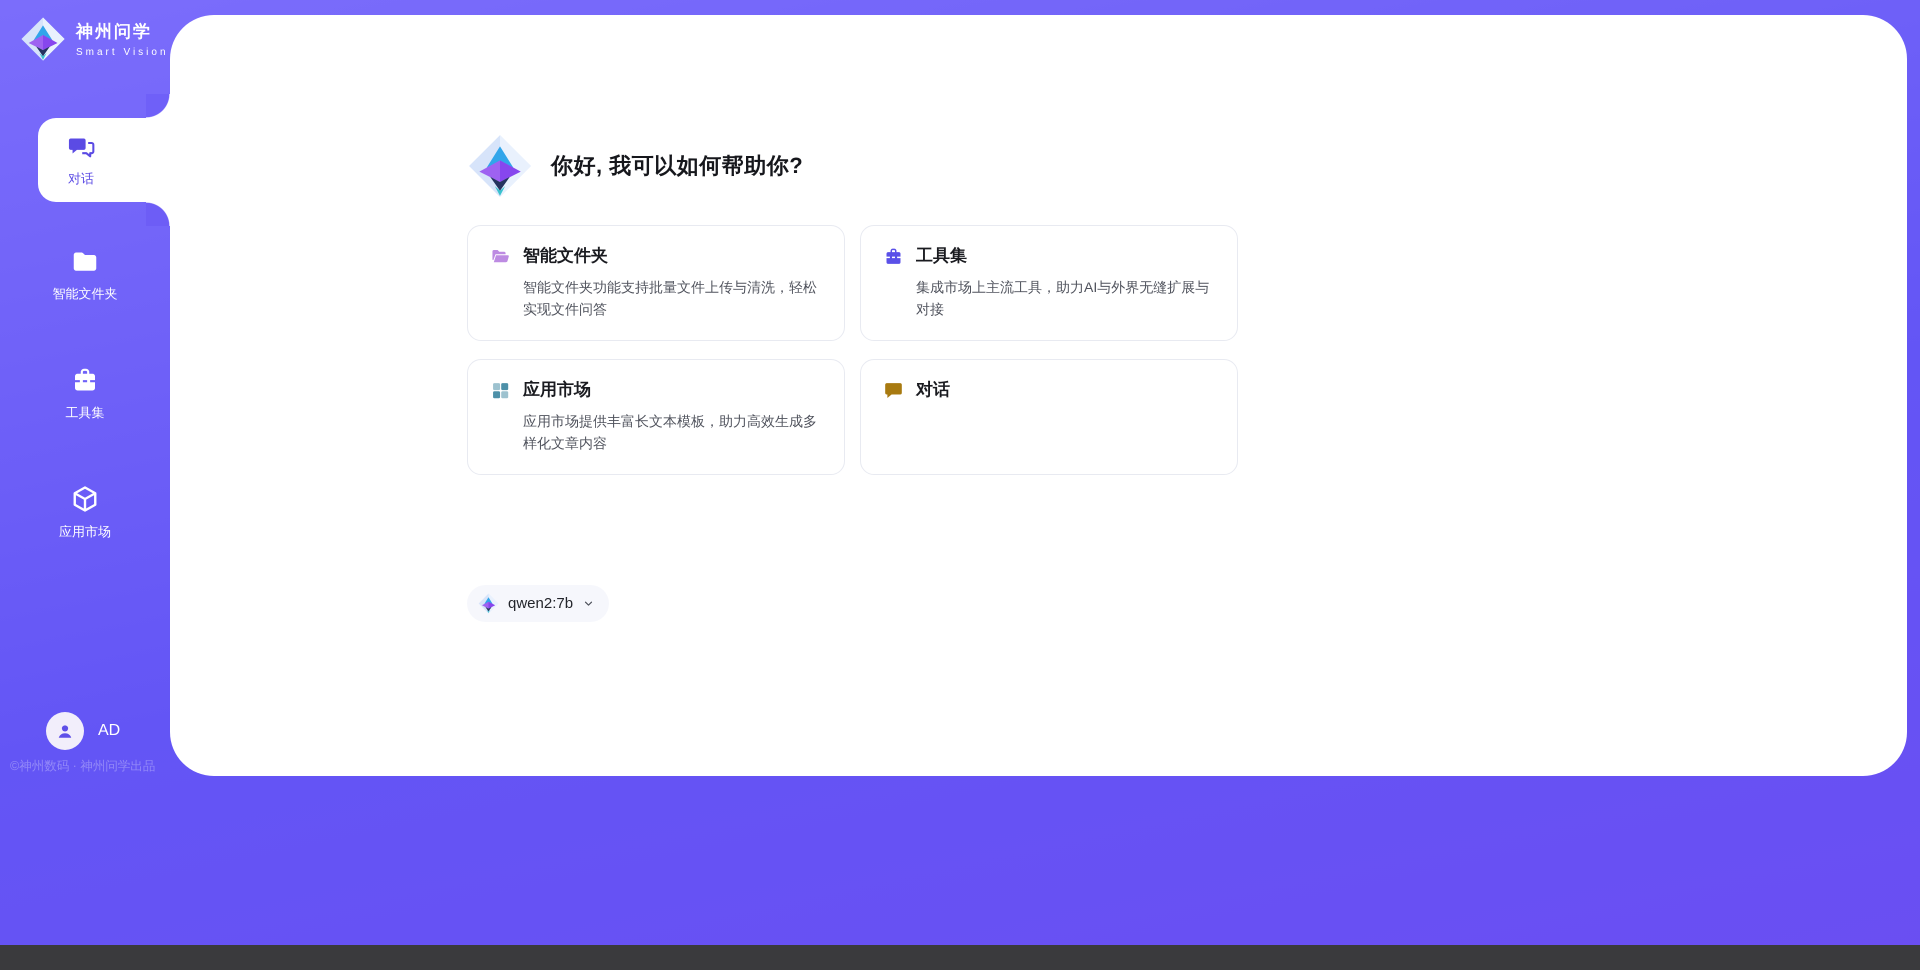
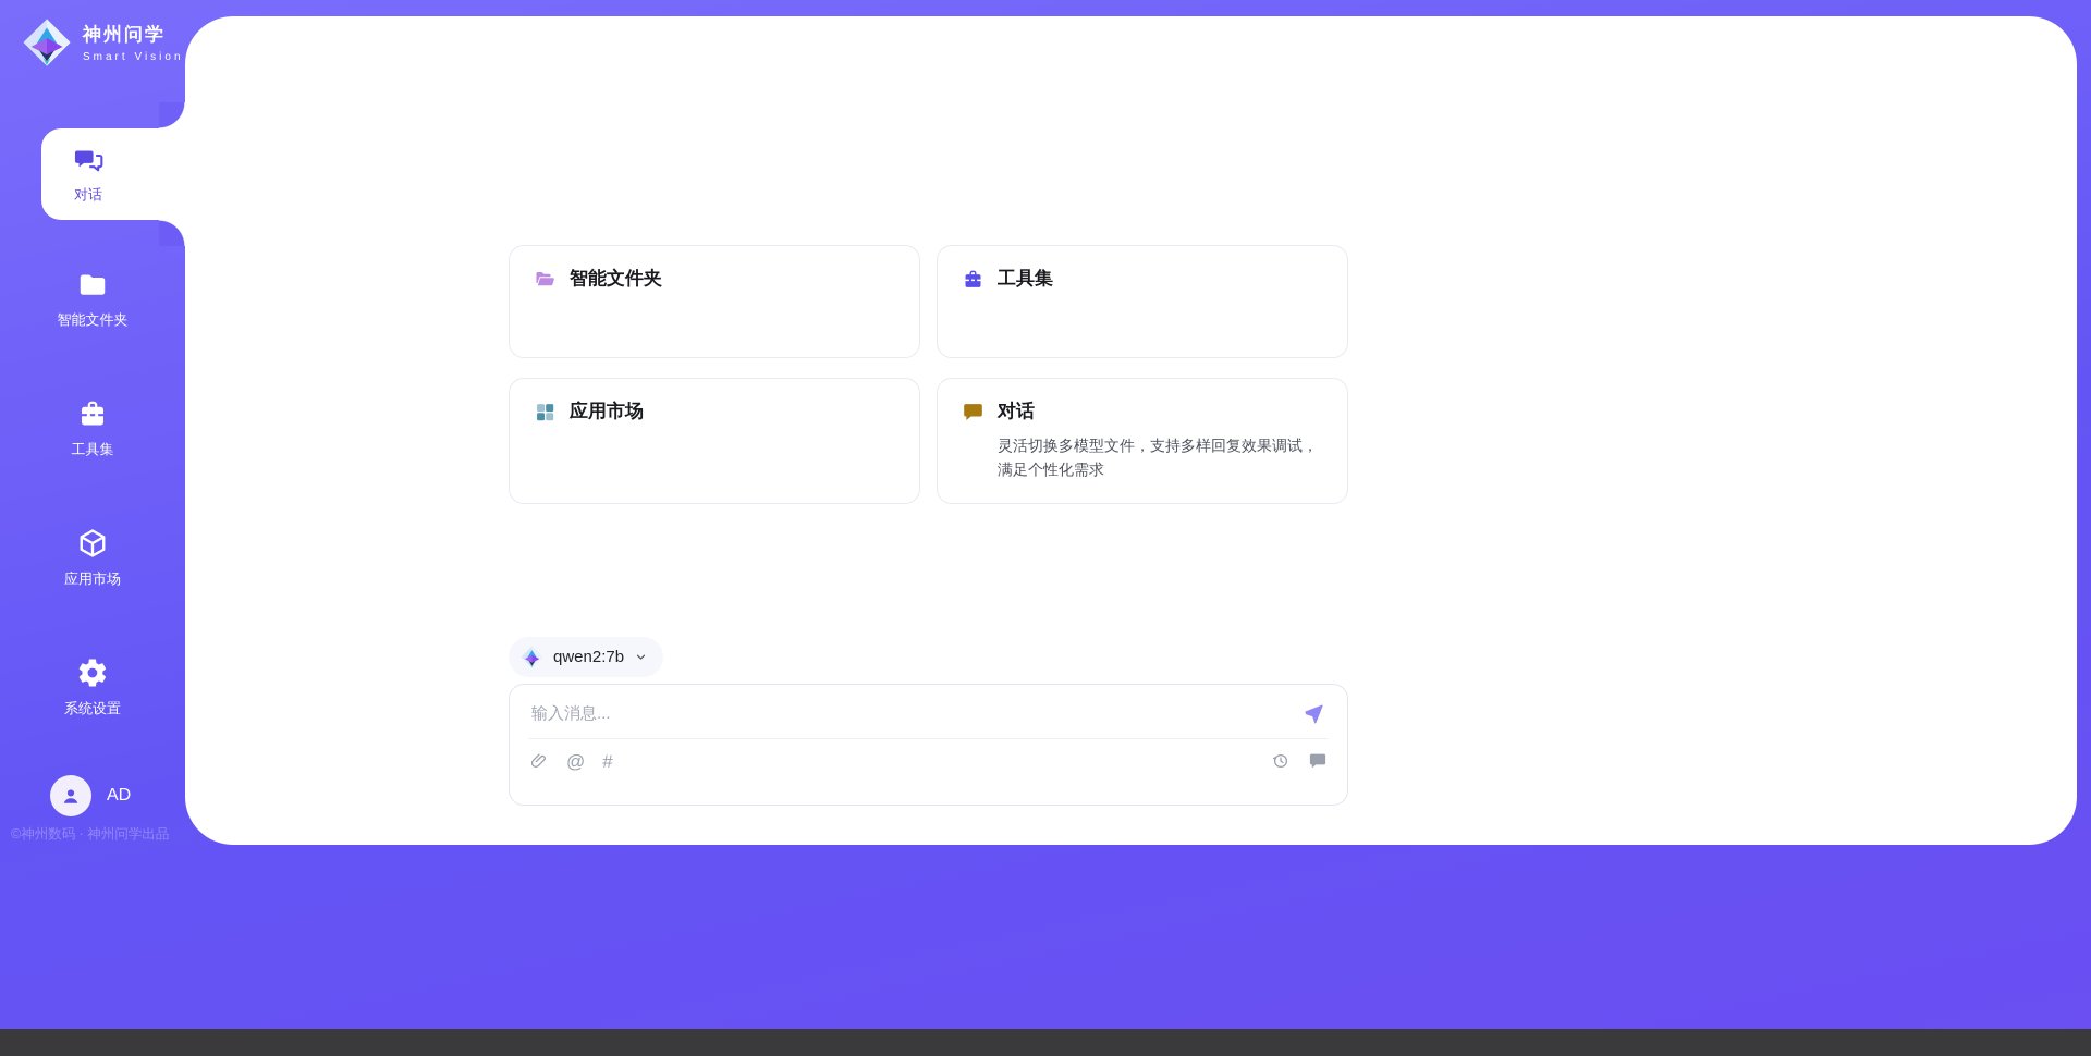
  神州问学
  Smart Vision
  对话
  智能文件夹
  工具集
  应用市场
+ 系统设置
  AD
  ©神州数码 · 神州问学出品
- 你好, 我可以如何帮助你?
  智能文件夹
- 智能文件夹功能支持批量文件上传与清洗，轻松实现文件问答
  工具集
- 集成市场上主流工具，助力AI与外界无缝扩展与对接
  应用市场
- 应用市场提供丰富长文本模板，助力高效生成多样化文章内容
  对话
+ 灵活切换多模型文件，支持多样回复效果调试，满足个性化需求
  qwen2:7b
+ 输入消息...
+ @
+ #
